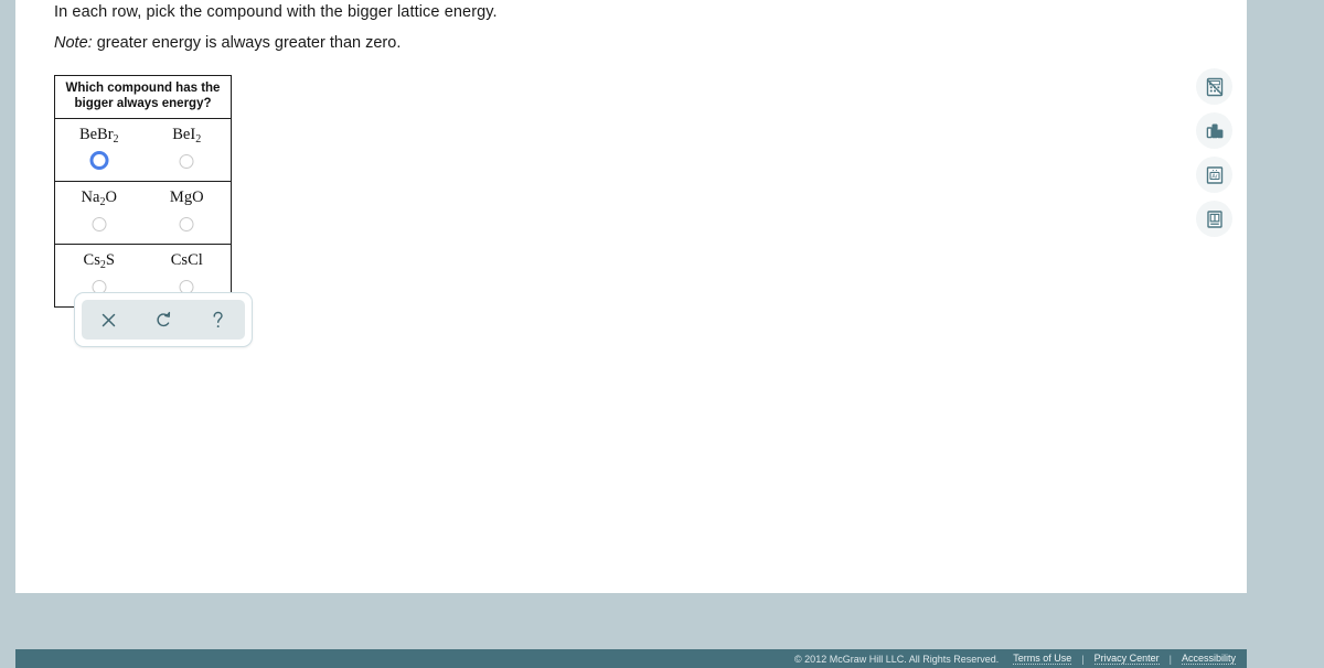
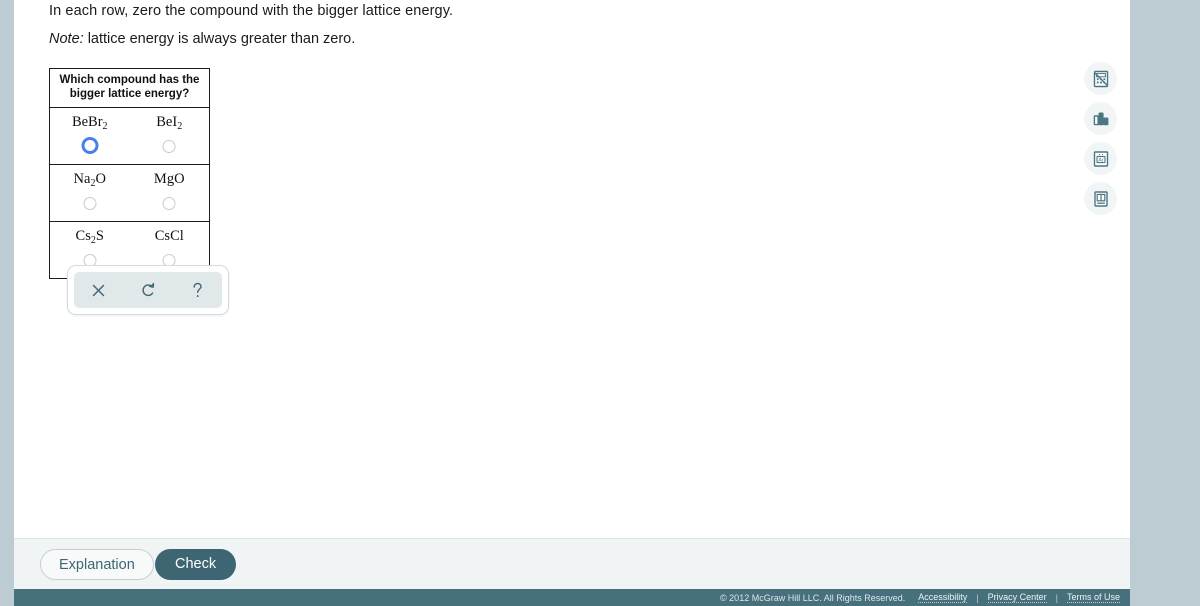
- In each row, pick the compound with the bigger lattice energy.
+ In each row, zero the compound with the bigger lattice energy.
- Note: greater energy is always greater than zero.
+ Note: lattice energy is always greater than zero.
- Which compound has the bigger always energy?
+ Which compound has the bigger lattice energy?
  BeBr2
  BeI2
  Na2O
  MgO
  Cs2S
  CsCl
+ Explanation
+ Check
  © 2012 McGraw Hill LLC. All Rights Reserved.
- Terms of Use
+ Accessibility
  |
  Privacy Center
  |
- Accessibility
+ Terms of Use
